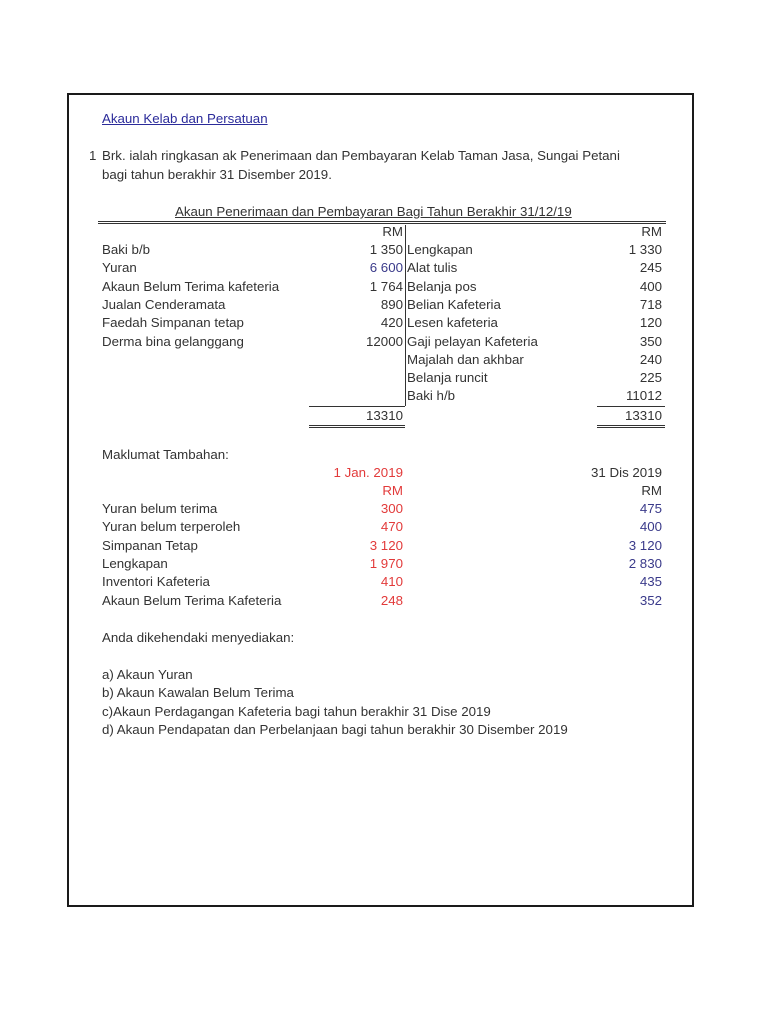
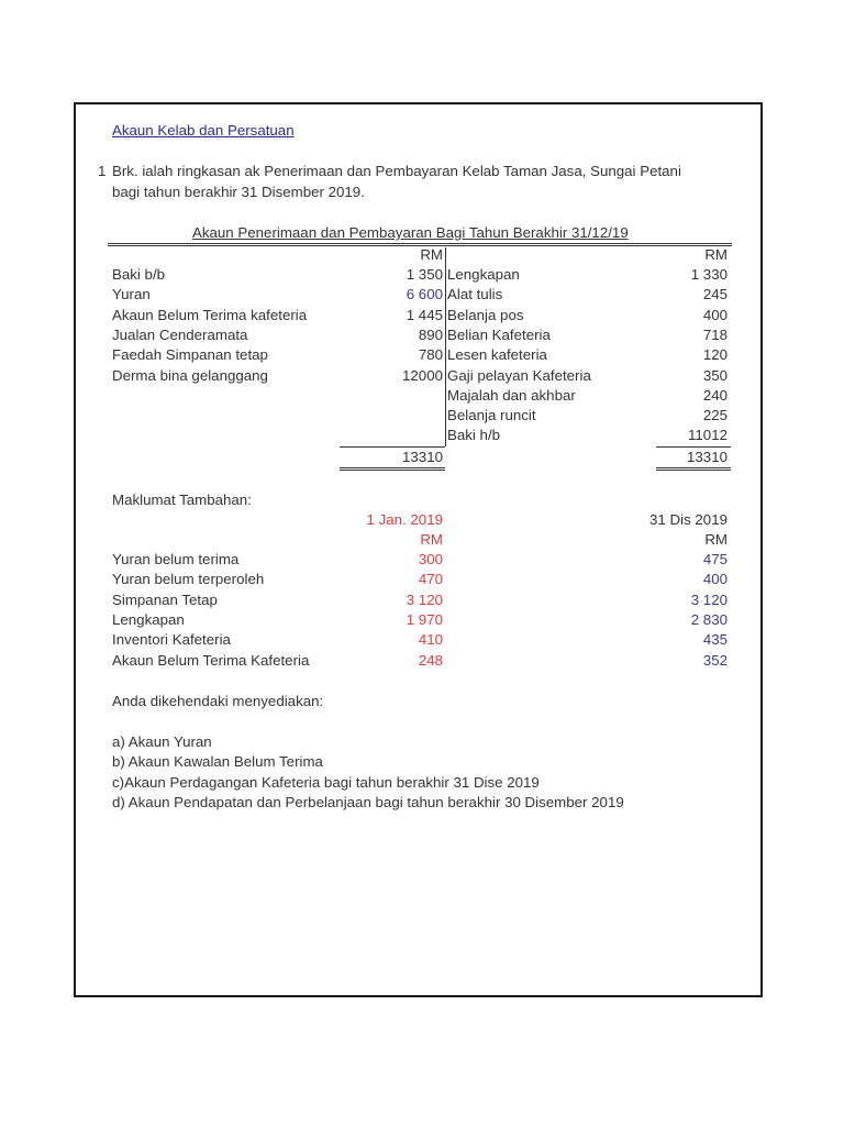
  Akaun Kelab dan Persatuan
  1
  Brk. ialah ringkasan ak Penerimaan dan Pembayaran Kelab Taman Jasa, Sungai Petani
  bagi tahun berakhir 31 Disember 2019.
  Akaun Penerimaan dan Pembayaran Bagi Tahun Berakhir 31/12/19
  RM
  RM
  Baki b/b
  1 350
  Yuran
  6 600
  Akaun Belum Terima kafeteria
- 1 764
+ 1 445
  Jualan Cenderamata
  890
  Faedah Simpanan tetap
- 420
+ 780
  Derma bina gelanggang
  12000
  Lengkapan
  1 330
  Alat tulis
  245
  Belanja pos
  400
  Belian Kafeteria
  718
  Lesen kafeteria
  120
  Gaji pelayan Kafeteria
  350
  Majalah dan akhbar
  240
  Belanja runcit
  225
  Baki h/b
  11012
  13310
  13310
  Maklumat Tambahan:
  1 Jan. 2019
  RM
  31 Dis 2019
  RM
  Yuran belum terima
  300
  475
  Yuran belum terperoleh
  470
  400
  Simpanan Tetap
  3 120
  3 120
  Lengkapan
  1 970
  2 830
  Inventori Kafeteria
  410
  435
  Akaun Belum Terima Kafeteria
  248
  352
  Anda dikehendaki menyediakan:
  a) Akaun Yuran
  b) Akaun Kawalan Belum Terima
  c)Akaun Perdagangan Kafeteria bagi tahun berakhir 31 Dise 2019
  d) Akaun Pendapatan dan Perbelanjaan bagi tahun berakhir 30 Disember 2019
